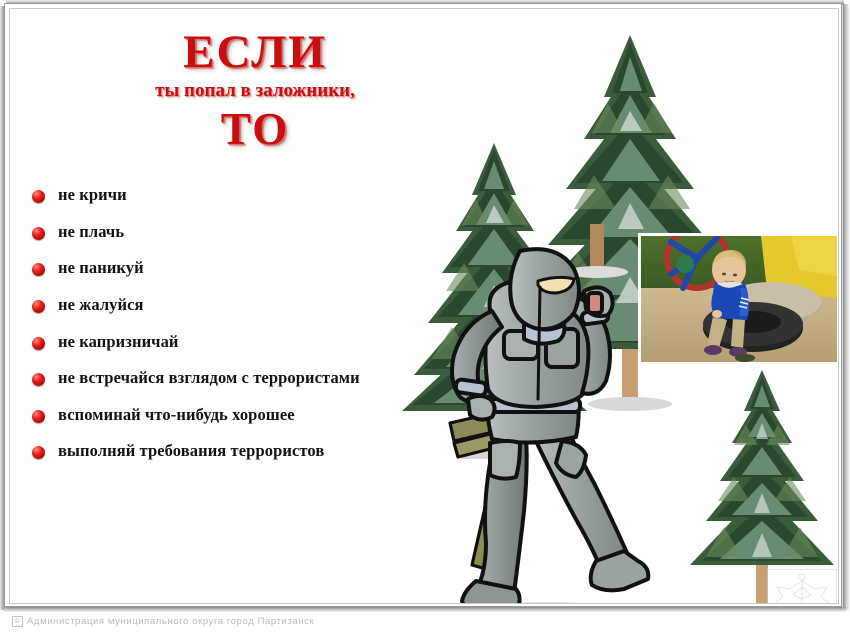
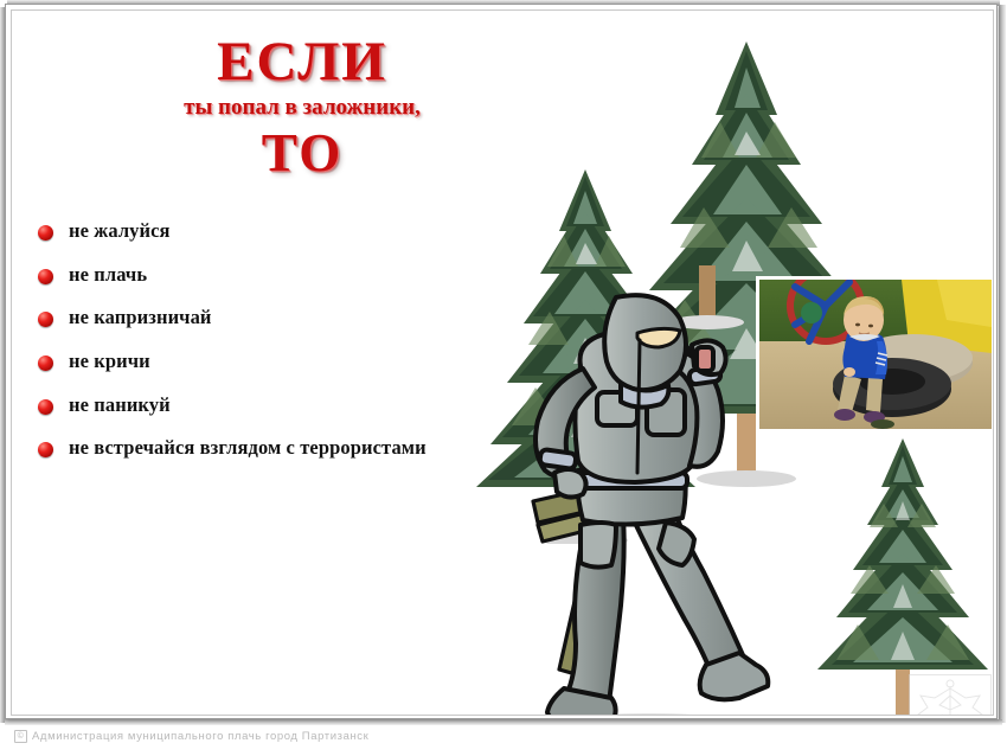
  ЕСЛИ
  ты попал в заложники,
  ТО
- не кричи
+ не жалуйся
  не плачь
- не паникуй
+ не капризничай
- не жалуйся
+ не кричи
- не капризничай
+ не паникуй
  не встречайся взглядом с террористами
- вспоминай что-нибудь хорошее
- выполняй требования террористов
- Администрация муниципального округа город Партизанск
+ Администрация муниципального плачь город Партизанск
